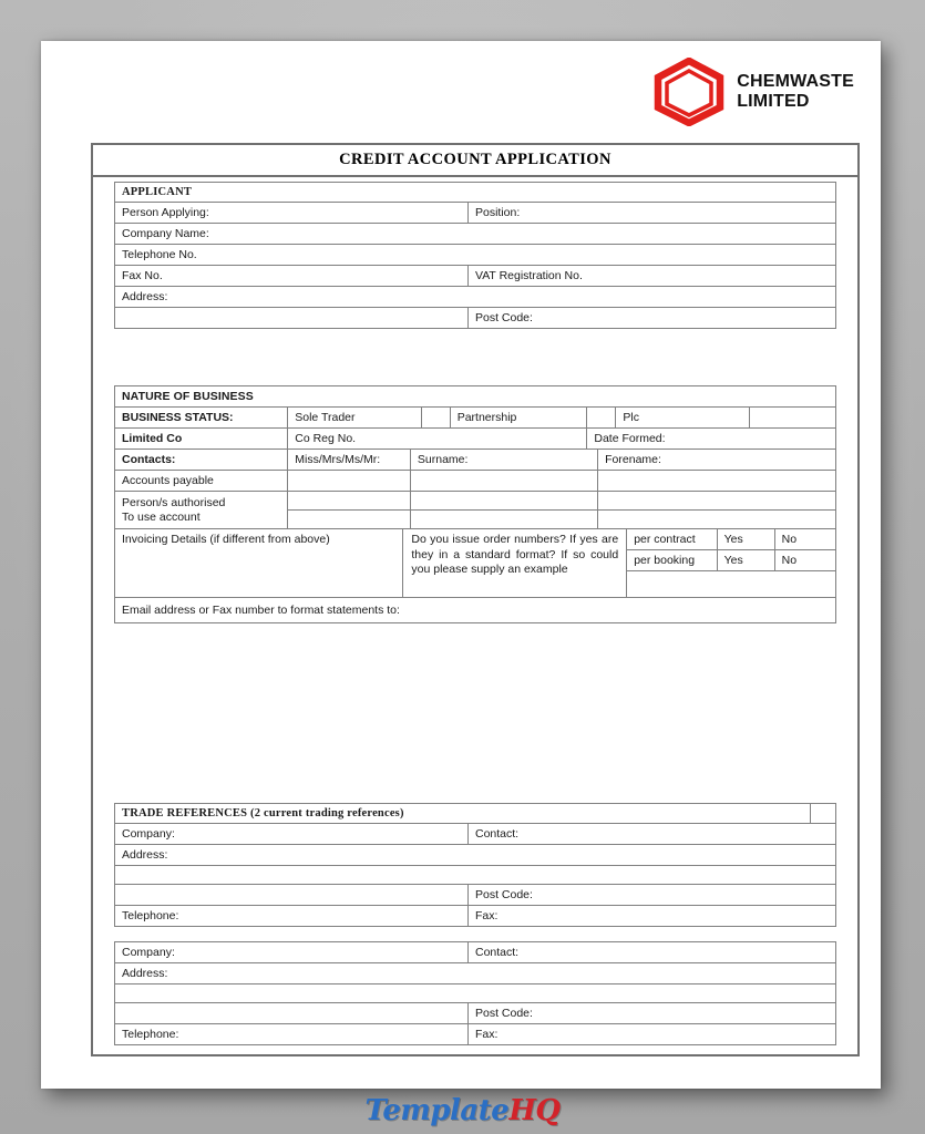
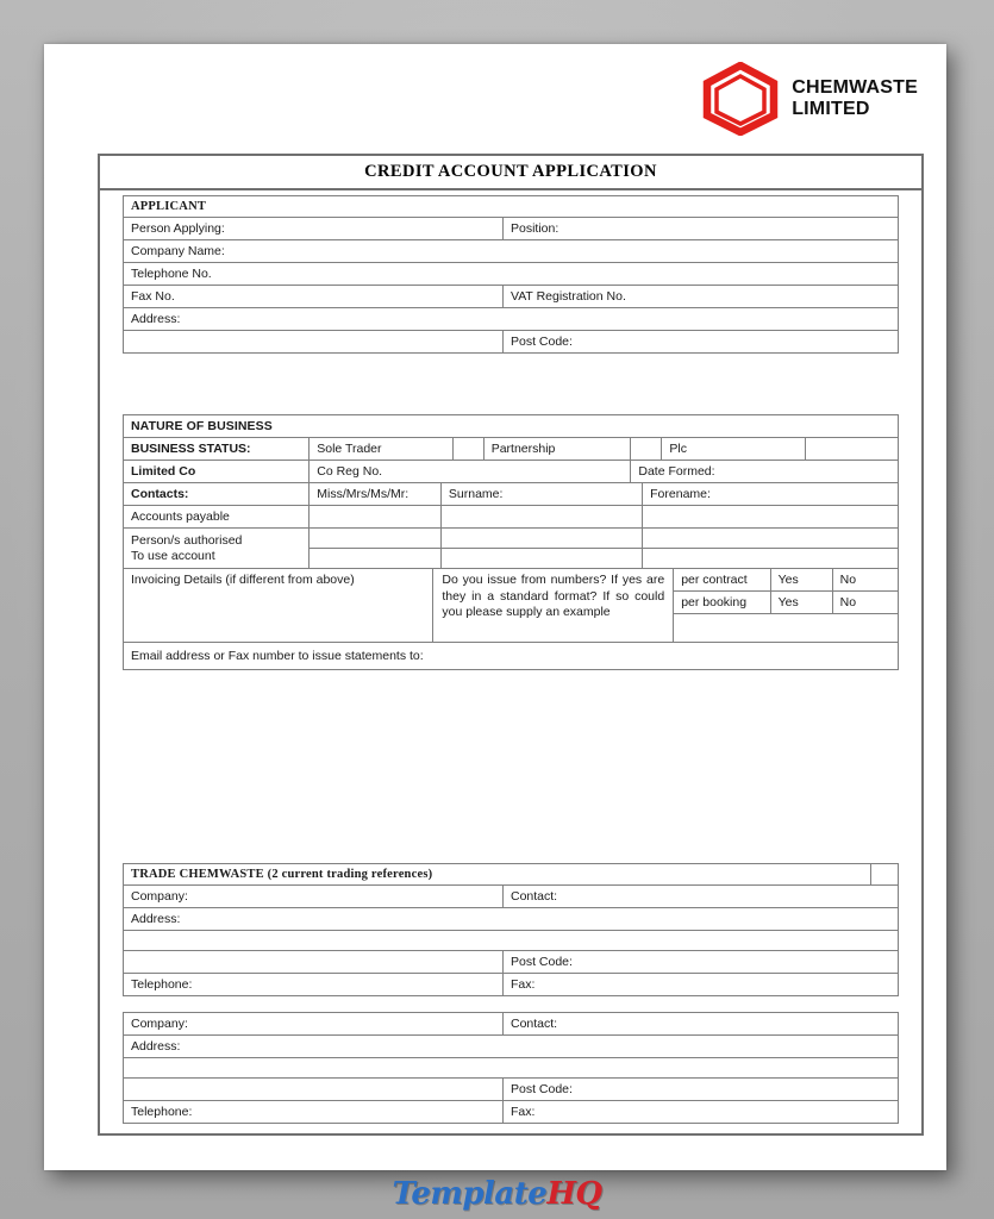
  CHEMWASTE
  LIMITED
  CREDIT ACCOUNT APPLICATION
  APPLICANT
  Person Applying:	Position:
  Company Name:
  Telephone No.
  Fax No.	VAT Registration No.
  Address:
  	Post Code:
  NATURE OF BUSINESS
  BUSINESS STATUS:	Sole Trader		Partnership		Plc
  Limited Co	Co Reg No.	Date Formed:
  Contacts:	Miss/Mrs/Ms/Mr:	Surname:	Forename:
  Accounts payable
  Person/s authorised To use account
- Invoicing Details (if different from above)	Do you issue order numbers? If yes are they in a standard format? If so could you please supply an example	per contract	Yes	No
+ Invoicing Details (if different from above)	Do you issue from numbers? If yes are they in a standard format? If so could you please supply an example	per contract	Yes	No
  per booking	Yes	No
- Email address or Fax number to format statements to:
+ Email address or Fax number to issue statements to:
- TRADE REFERENCES (2 current trading references)
+ TRADE CHEMWASTE (2 current trading references)
  Company:	Contact:
  Address:
  	Post Code:
  Telephone:	Fax:
  Company:	Contact:
  Address:
  	Post Code:
  Telephone:	Fax:
  TemplateHQ
